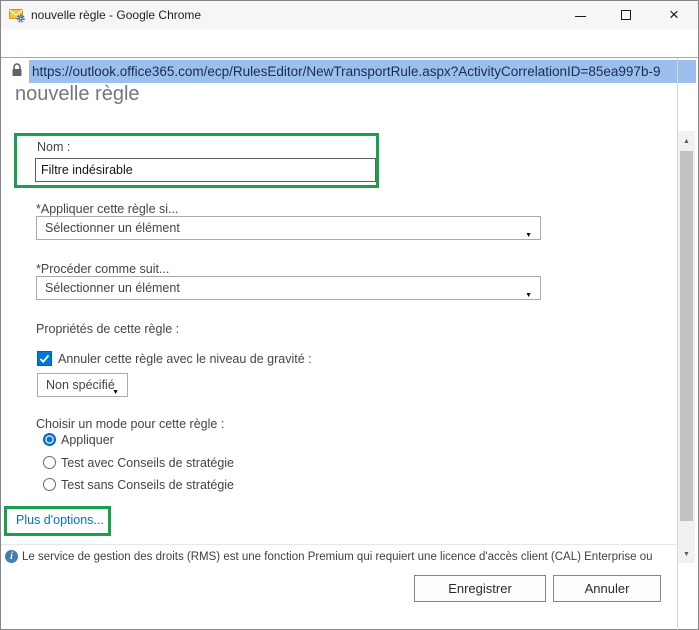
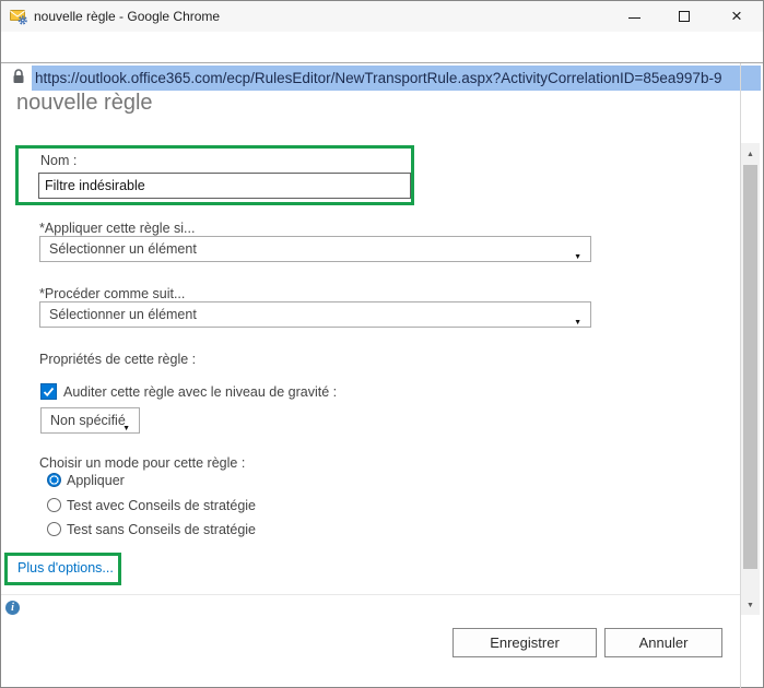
  nouvelle règle - Google Chrome
  ×
  https://outlook.office365.com/ecp/RulesEditor/NewTransportRule.aspx?ActivityCorrelationID=85ea997b-9
  nouvelle règle
  Nom :
  Filtre indésirable
  *Appliquer cette règle si...
  Sélectionner un élément
  *Procéder comme suit...
  Sélectionner un élément
  Propriétés de cette règle :
- Annuler cette règle avec le niveau de gravité :
+ Auditer cette règle avec le niveau de gravité :
  Non spécifié
  Choisir un mode pour cette règle :
  Appliquer
  Test avec Conseils de stratégie
  Test sans Conseils de stratégie
  Plus d'options...
  i
- Le service de gestion des droits (RMS) est une fonction Premium qui requiert une licence d'accès client (CAL) Enterprise ou
  Enregistrer
  Annuler
